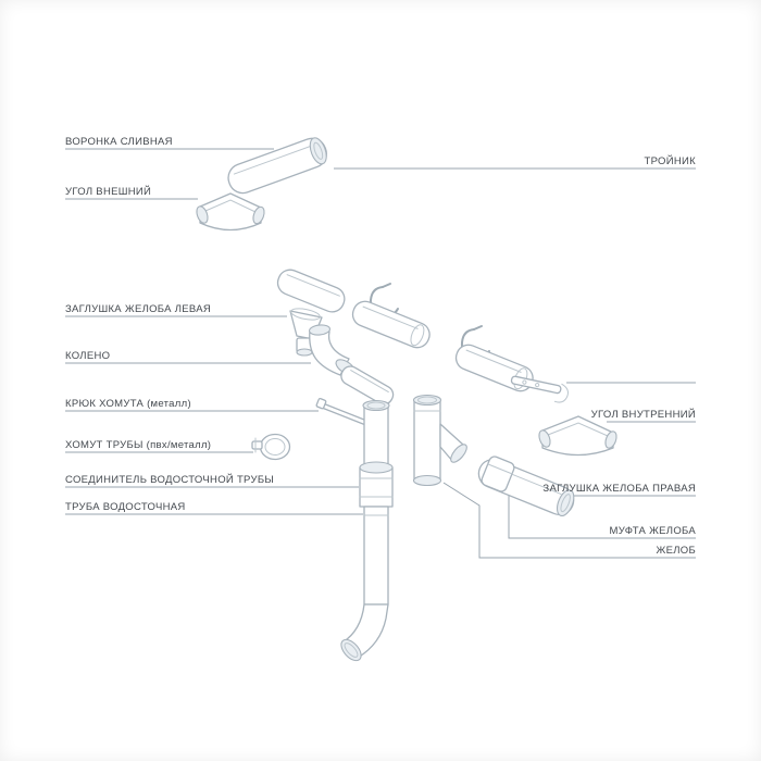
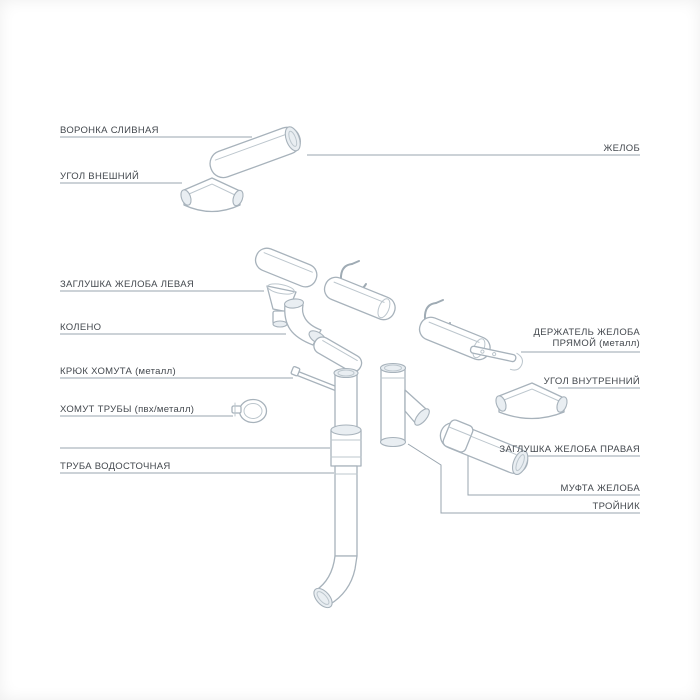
  ВОРОНКА СЛИВНАЯ
  УГОЛ ВНЕШНИЙ
  ЗАГЛУШКА ЖЕЛОБА ЛЕВАЯ
  КОЛЕНО
  КРЮК ХОМУТА (металл)
  ХОМУТ ТРУБЫ (пвх/металл)
- СОЕДИНИТЕЛЬ ВОДОСТОЧНОЙ ТРУБЫ
  ТРУБА ВОДОСТОЧНАЯ
- ТРОЙНИК
+ ЖЕЛОБ
+ ДЕРЖАТЕЛЬ ЖЕЛОБА ПРЯМОЙ (металл)
  УГОЛ ВНУТРЕННИЙ
  ЗАГЛУШКА ЖЕЛОБА ПРАВАЯ
  МУФТА ЖЕЛОБА
- ЖЕЛОБ
+ ТРОЙНИК
